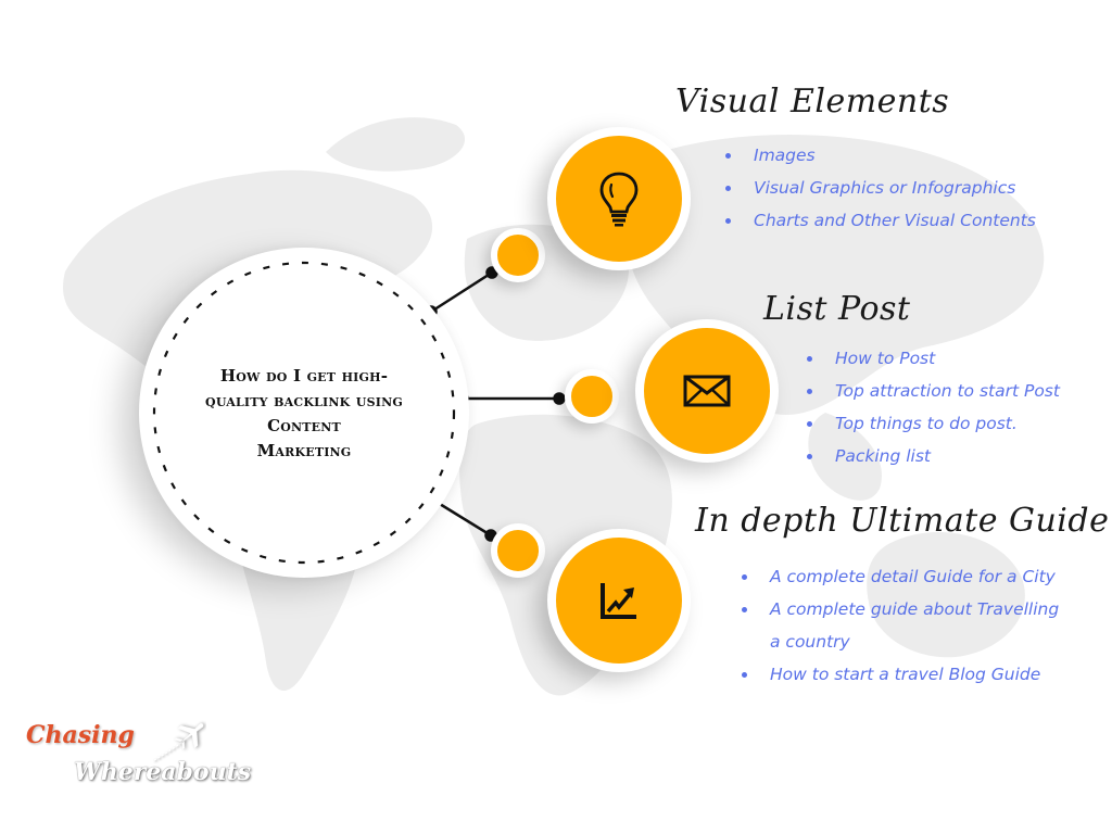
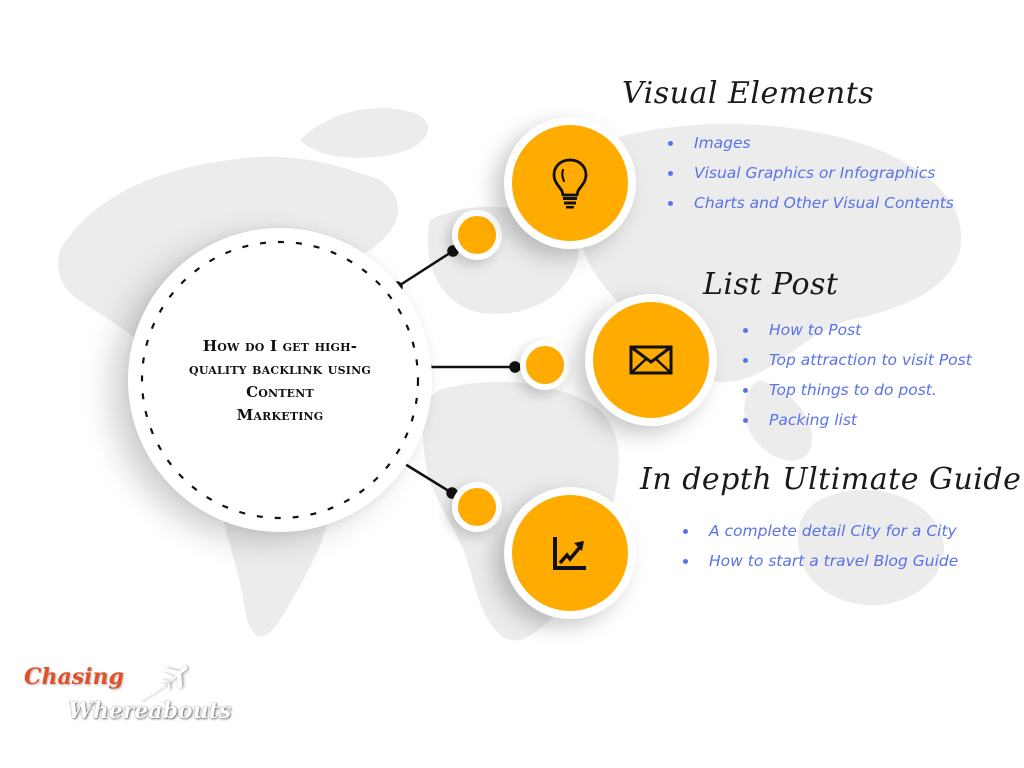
  How do I get high-
  quality backlink using
  Content
  Marketing
  Visual Elements
  Images
  Visual Graphics or Infographics
  Charts and Other Visual Contents
  List Post
  How to Post
- Top attraction to start Post
+ Top attraction to visit Post
  Top things to do post.
  Packing list
  In depth Ultimate Guide
- A complete detail Guide for a City
+ A complete detail City for a City
- A complete guide about Travelling a country
  How to start a travel Blog Guide
  Chasing
  Whereabouts
